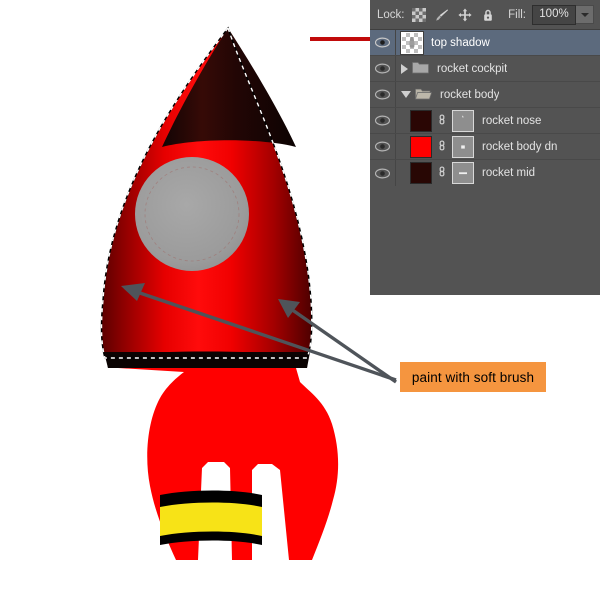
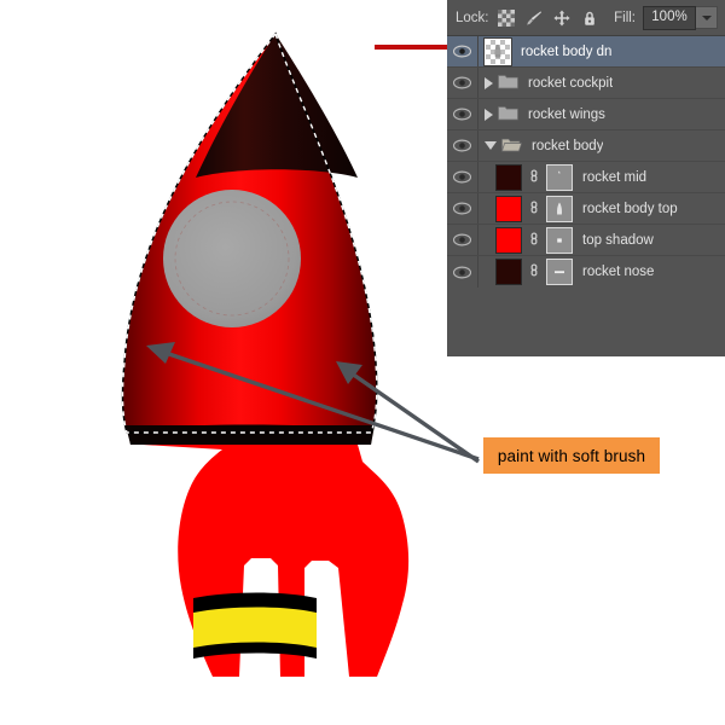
  paint with soft brush
  Lock:
  Fill:
  100%
- top shadow
+ rocket body dn
  rocket cockpit
+ rocket wings
  rocket body
- rocket nose
+ rocket mid
+ rocket body top
- rocket body dn
+ top shadow
- rocket mid
+ rocket nose
